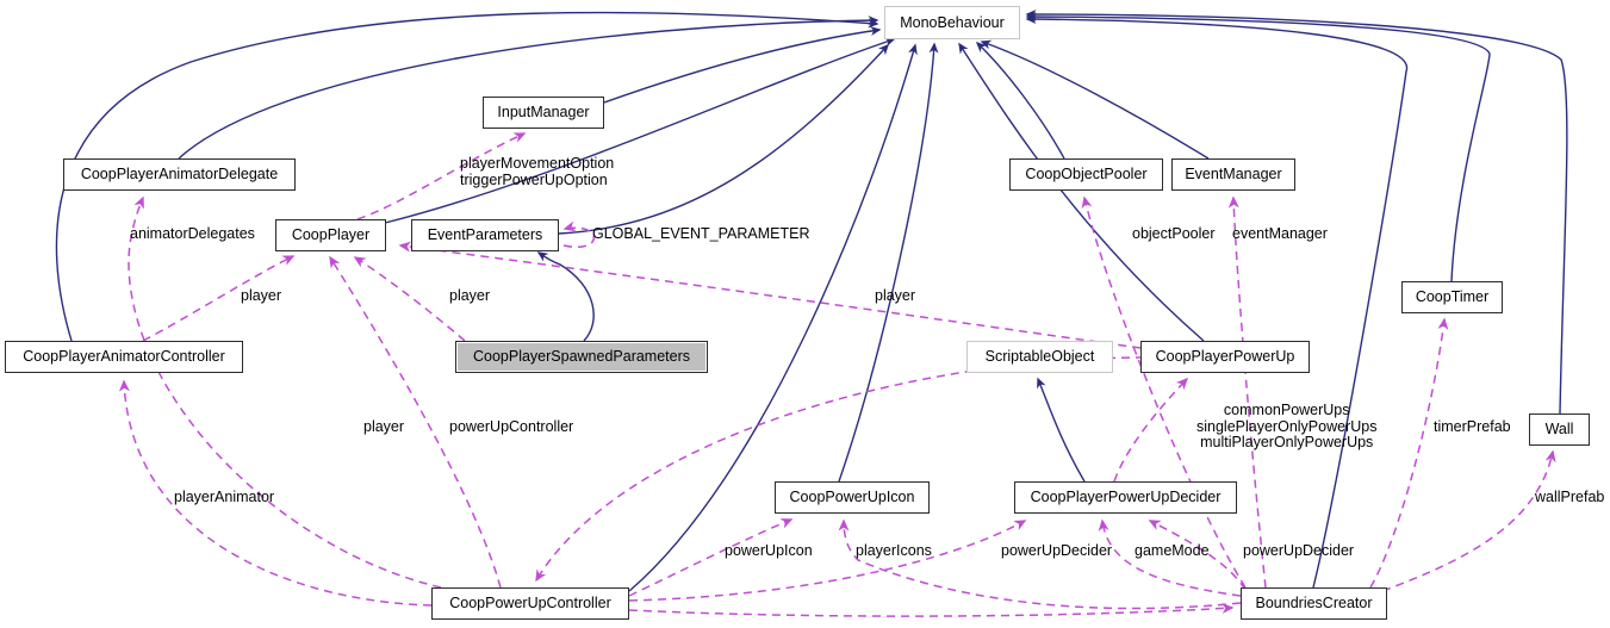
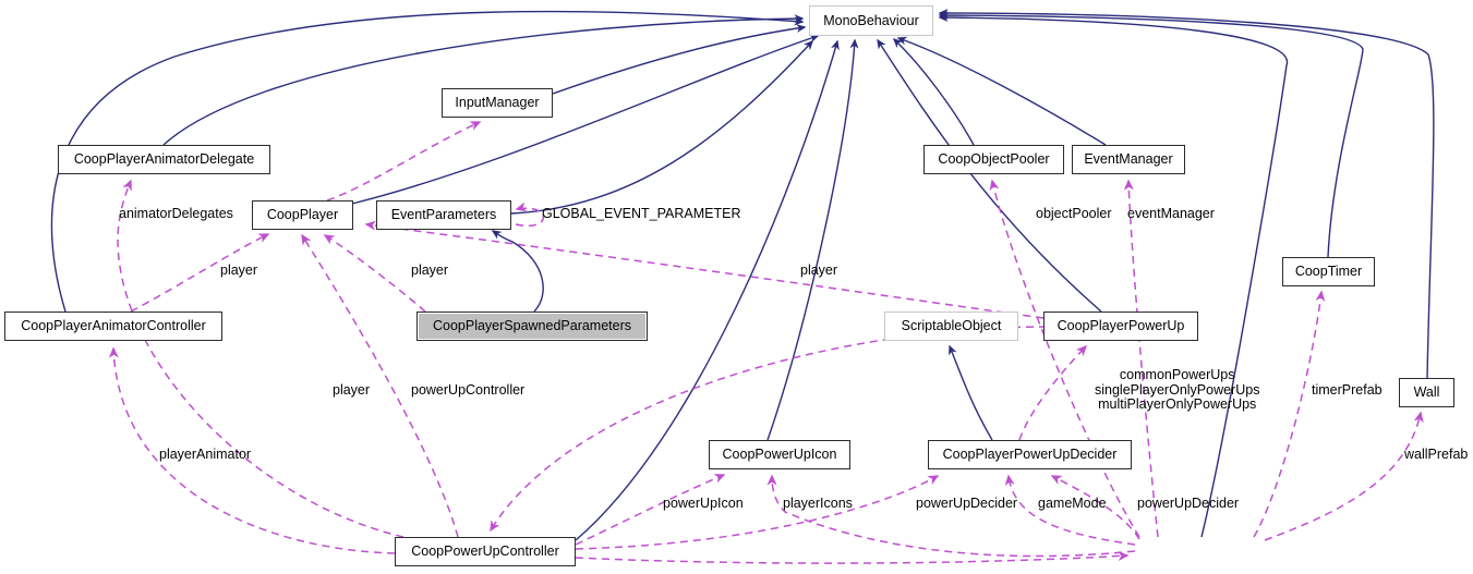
  MonoBehaviour
  InputManager
  CoopPlayerAnimatorDelegate
  CoopObjectPooler
  EventManager
  CoopPlayer
  EventParameters
  CoopTimer
  CoopPlayerAnimatorController
  CoopPlayerSpawnedParameters
  ScriptableObject
  CoopPlayerPowerUp
  Wall
  CoopPowerUpIcon
  CoopPlayerPowerUpDecider
  CoopPowerUpController
- BoundriesCreator
- playerMovementOption
- triggerPowerUpOption
  animatorDelegates
  GLOBAL_EVENT_PARAMETER
  objectPooler
  eventManager
  player
  player
  player
  commonPowerUps
  singlePlayerOnlyPowerUps
  multiPlayerOnlyPowerUps
  timerPrefab
  player
  powerUpController
  playerAnimator
  wallPrefab
  powerUpIcon
  playerIcons
  powerUpDecider
  gameMode
  powerUpDecider
